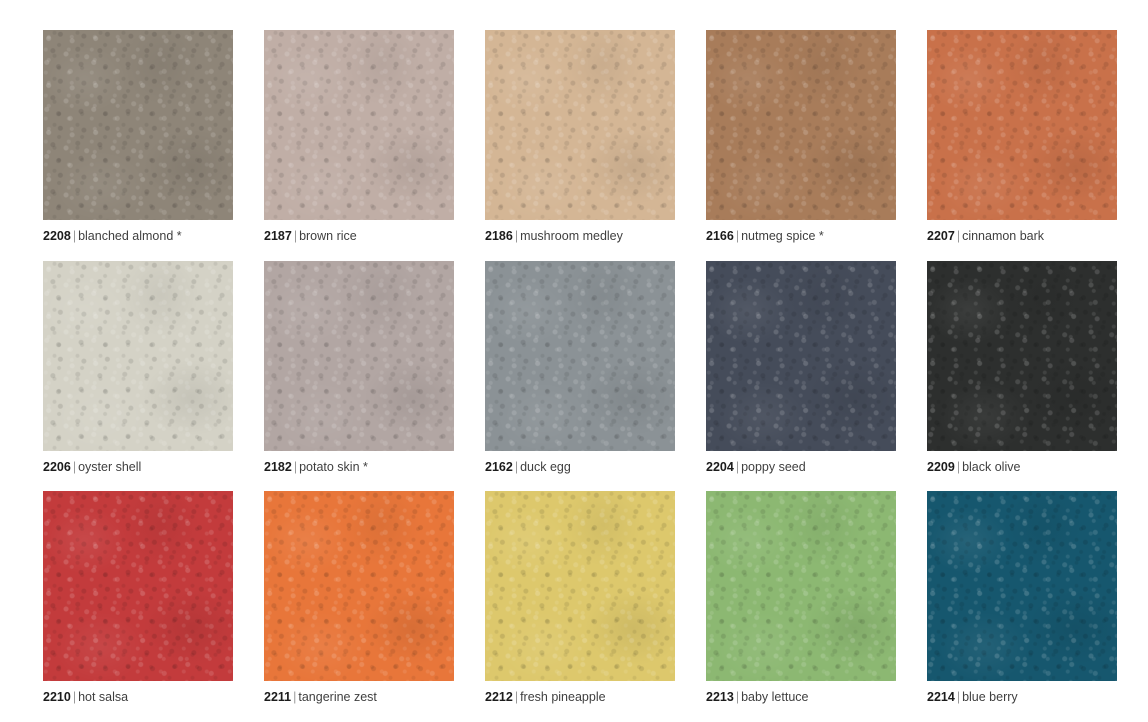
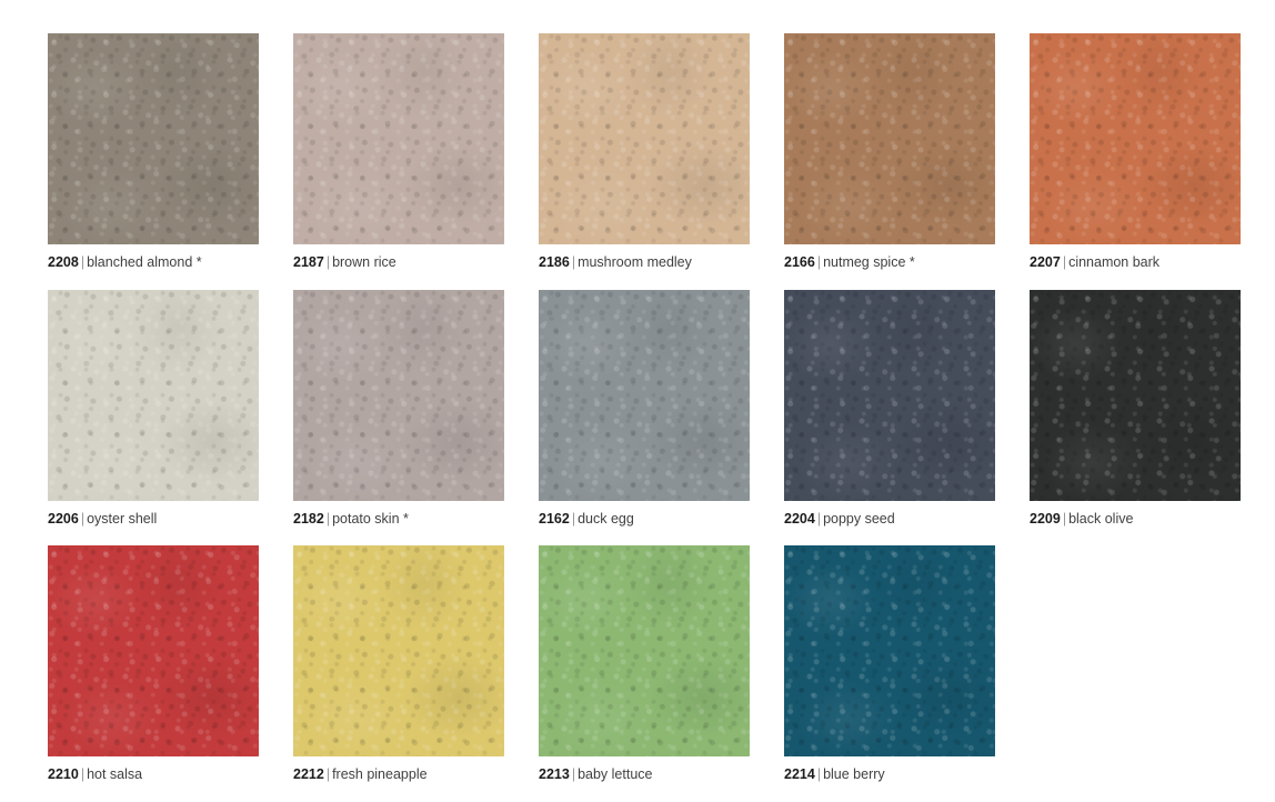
  2208 | blanched almond *
  2187 | brown rice
  2186 | mushroom medley
  2166 | nutmeg spice *
  2207 | cinnamon bark
  2206 | oyster shell
  2182 | potato skin *
  2162 | duck egg
  2204 | poppy seed
  2209 | black olive
  2210 | hot salsa
- 2211 | tangerine zest
  2212 | fresh pineapple
  2213 | baby lettuce
  2214 | blue berry
